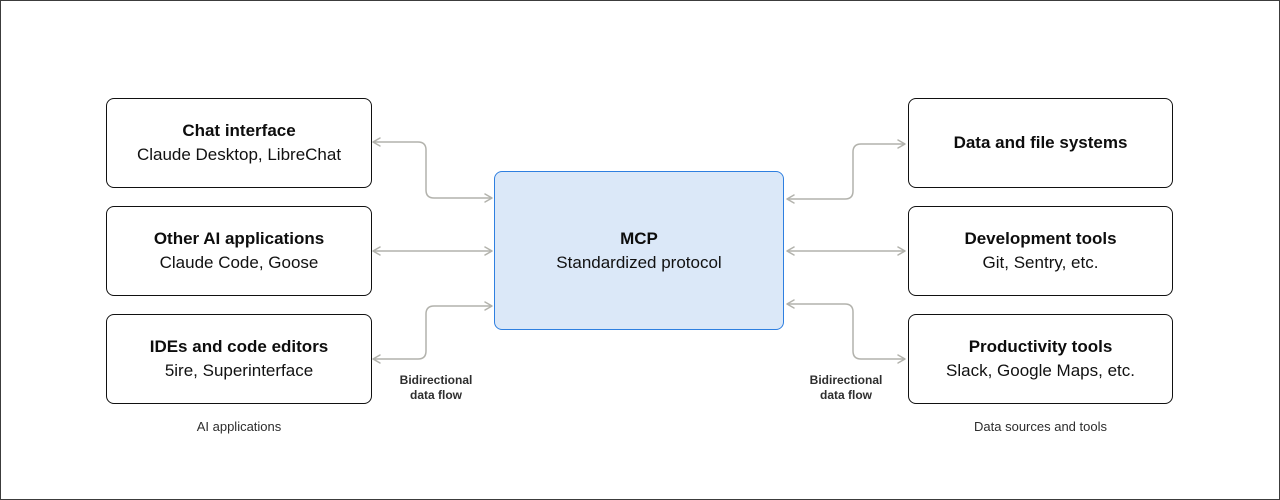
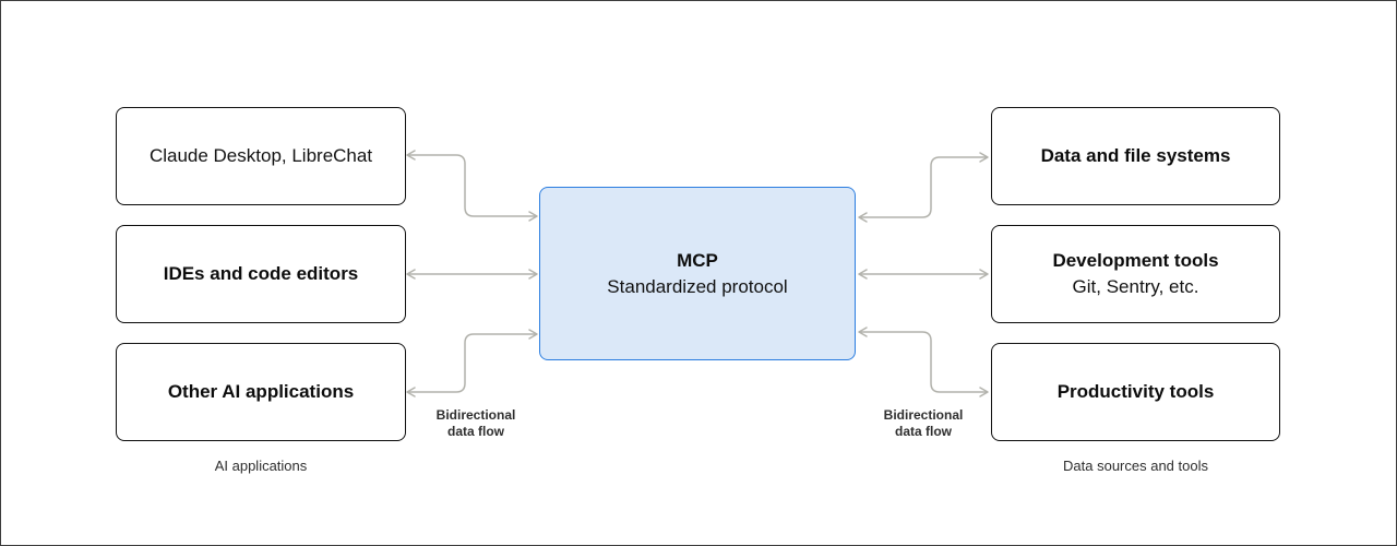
- Chat interface
  Claude Desktop, LibreChat
- Other AI applications
+ IDEs and code editors
- Claude Code, Goose
- IDEs and code editors
+ Other AI applications
- 5ire, Superinterface
  MCP
  Standardized protocol
  Data and file systems
  Development tools
  Git, Sentry, etc.
  Productivity tools
- Slack, Google Maps, etc.
  Bidirectional
  data flow
  Bidirectional
  data flow
  AI applications
  Data sources and tools
